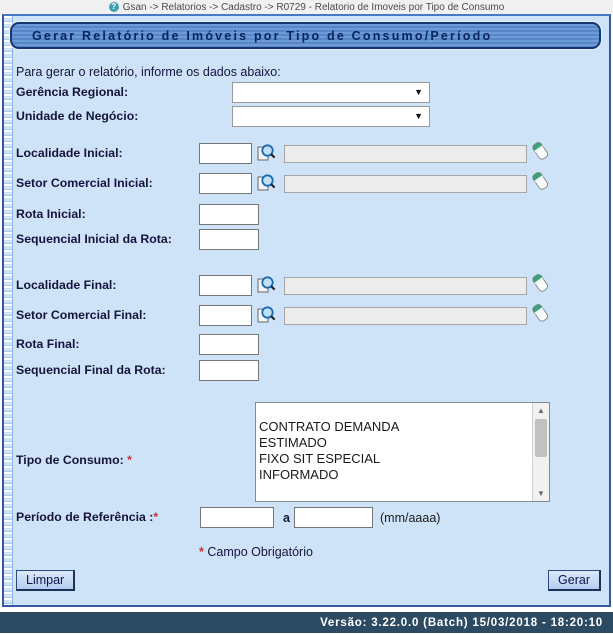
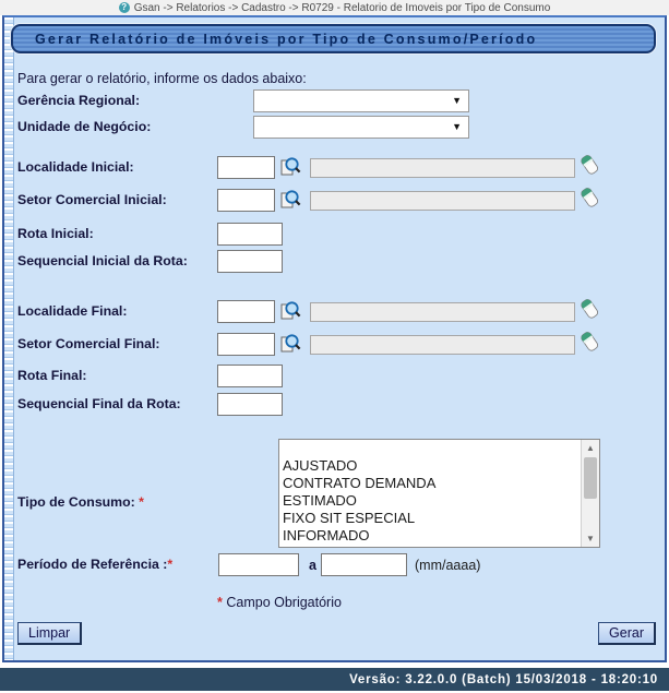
  ?
  Gsan -> Relatorios -> Cadastro -> R0729 - Relatorio de Imoveis por Tipo de Consumo
  Gerar Relatório de Imóveis por Tipo de Consumo/Período
  Para gerar o relatório, informe os dados abaixo:
  Gerência Regional:
  ▼
  Unidade de Negócio:
  ▼
  Localidade Inicial:
  Setor Comercial Inicial:
  Rota Inicial:
  Sequencial Inicial da Rota:
  Localidade Final:
  Setor Comercial Final:
  Rota Final:
  Sequencial Final da Rota:
  Tipo de Consumo: *
+ AJUSTADO
  CONTRATO DEMANDA
  ESTIMADO
  FIXO SIT ESPECIAL
  INFORMADO
  ▲
  ▼
  Período de Referência :*
  a
  (mm/aaaa)
  * Campo Obrigatório
  Limpar
  Gerar
  Versão: 3.22.0.0 (Batch) 15/03/2018 - 18:20:10
